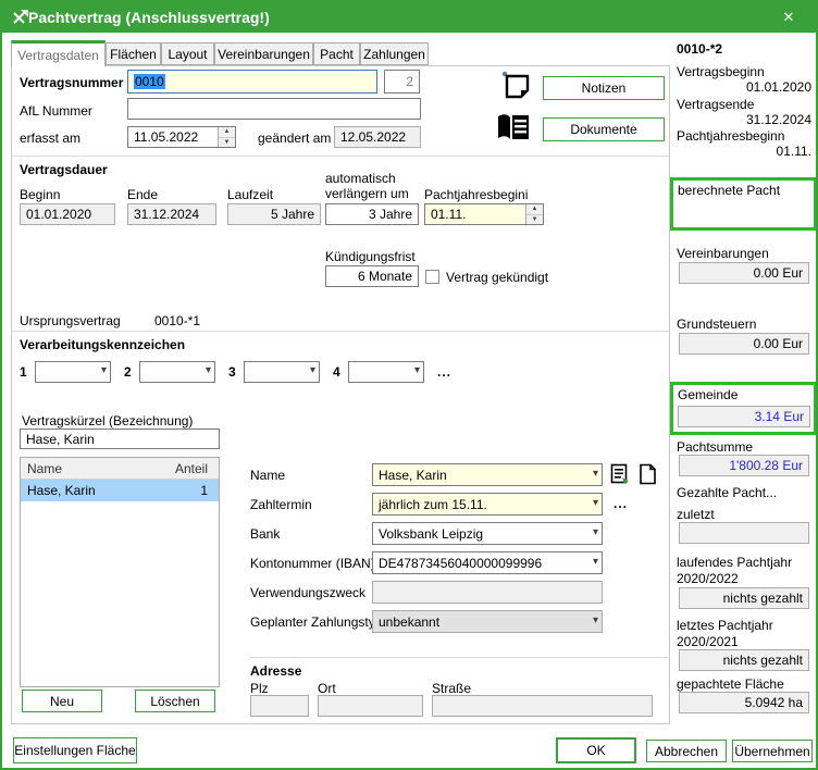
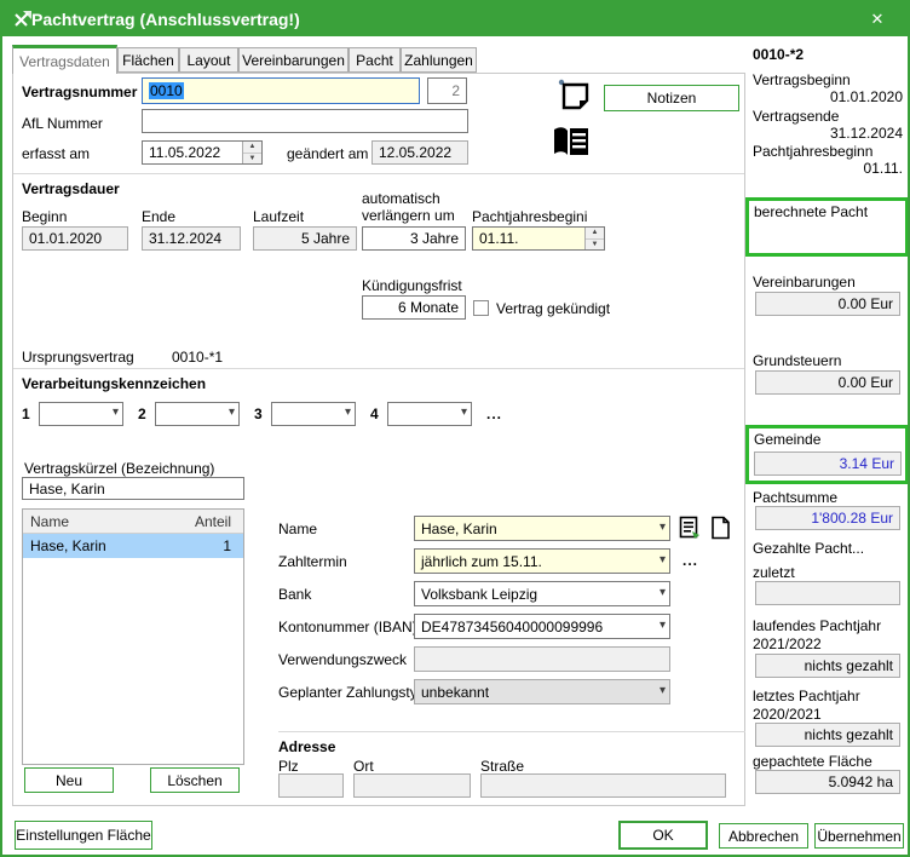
  Pachtvertrag (Anschlussvertrag!)
  ✕
  Vertragsdaten
  Flächen
  Layout
  Vereinbarungen
  Pacht
  Zahlungen
  Vertragsnummer
  0010
  2
  AfL Nummer
  erfasst am
  11.05.2022
  geändert am
  12.05.2022
  Notizen
- Dokumente
  Vertragsdauer
  Beginn
  Ende
  Laufzeit
  automatisch
  verlängern um
  Pachtjahresbegini
  01.01.2020
  31.12.2024
  5 Jahre
  3 Jahre
  01.11.
  Kündigungsfrist
  6 Monate
  Vertrag gekündigt
  Ursprungsvertrag
  0010-*1
  Verarbeitungskennzeichen
  1
  ▾
  2
  ▾
  3
  ▾
  4
  ▾
  ...
  Vertragskürzel (Bezeichnung)
  Hase, Karin
  Name
  Anteil
  Hase, Karin
  1
  Neu
  Löschen
  Name
  Hase, Karin
  ▾
  Zahltermin
  jährlich zum 15.11.
  ▾
  ...
  Bank
  Volksbank Leipzig
  ▾
  Kontonummer (IBAN
  DE47873456040000099996
  ▾
  Verwendungszweck
  Geplanter Zahlungst
  unbekannt
  ▾
  Adresse
  Plz
  Ort
  Straße
  Einstellungen Fläche
  OK
  Abbrechen
  Übernehmen
  0010-*2
  Vertragsbeginn
  01.01.2020
  Vertragsende
  31.12.2024
  Pachtjahresbeginn
  01.11.
  berechnete Pacht
  Vereinbarungen
  0.00 Eur
  Grundsteuern
  0.00 Eur
  Gemeinde
  3.14 Eur
  Pachtsumme
  1'800.28 Eur
  Gezahlte Pacht...
  zuletzt
  laufendes Pachtjahr
- 2020/2022
+ 2021/2022
  nichts gezahlt
  letztes Pachtjahr
  2020/2021
  nichts gezahlt
  gepachtete Fläche
  5.0942 ha
